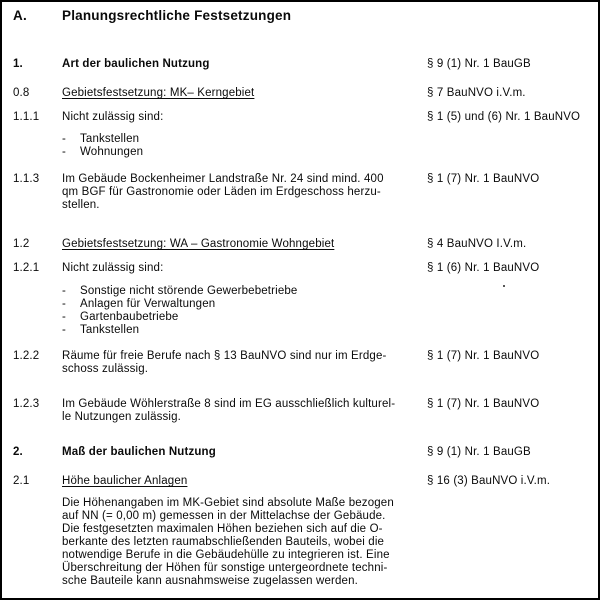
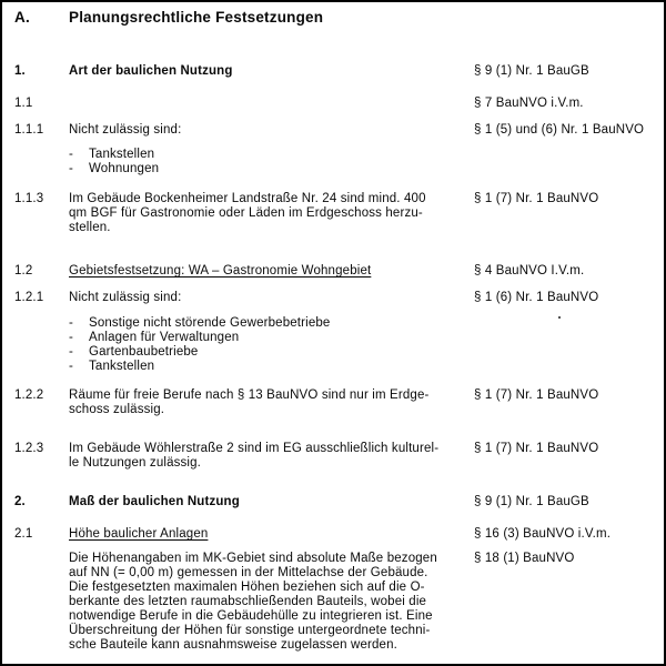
  A.
  Planungsrechtliche Festsetzungen
  1.
  Art der baulichen Nutzung
  § 9 (1) Nr. 1 BauGB
- 0.8
+ 1.1
- Gebietsfestsetzung: MK– Kerngebiet
  § 7 BauNVO i.V.m.
  1.1.1
  Nicht zulässig sind:
  § 1 (5) und (6) Nr. 1 BauNVO
  -
  Tankstellen
  -
  Wohnungen
  1.1.3
  Im Gebäude Bockenheimer Landstraße Nr. 24 sind mind. 400
  qm BGF für Gastronomie oder Läden im Erdgeschoss herzu-
  stellen.
  § 1 (7) Nr. 1 BauNVO
  1.2
  Gebietsfestsetzung: WA – Gastronomie Wohngebiet
  § 4 BauNVO I.V.m.
  1.2.1
  Nicht zulässig sind:
  § 1 (6) Nr. 1 BauNVO
  -
  Sonstige nicht störende Gewerbebetriebe
  -
  Anlagen für Verwaltungen
  -
  Gartenbaubetriebe
  -
  Tankstellen
  1.2.2
  Räume für freie Berufe nach § 13 BauNVO sind nur im Erdge-
  schoss zulässig.
  § 1 (7) Nr. 1 BauNVO
  1.2.3
- Im Gebäude Wöhlerstraße 8 sind im EG ausschließlich kulturel-
+ Im Gebäude Wöhlerstraße 2 sind im EG ausschließlich kulturel-
  le Nutzungen zulässig.
  § 1 (7) Nr. 1 BauNVO
  2.
  Maß der baulichen Nutzung
  § 9 (1) Nr. 1 BauGB
  2.1
  Höhe baulicher Anlagen
  § 16 (3) BauNVO i.V.m.
  Die Höhenangaben im MK-Gebiet sind absolute Maße bezogen
  auf NN (= 0,00 m) gemessen in der Mittelachse der Gebäude.
  Die festgesetzten maximalen Höhen beziehen sich auf die O-
  berkante des letzten raumabschließenden Bauteils, wobei die
  notwendige Berufe in die Gebäudehülle zu integrieren ist. Eine
  Überschreitung der Höhen für sonstige untergeordnete techni-
  sche Bauteile kann ausnahmsweise zugelassen werden.
+ § 18 (1) BauNVO
